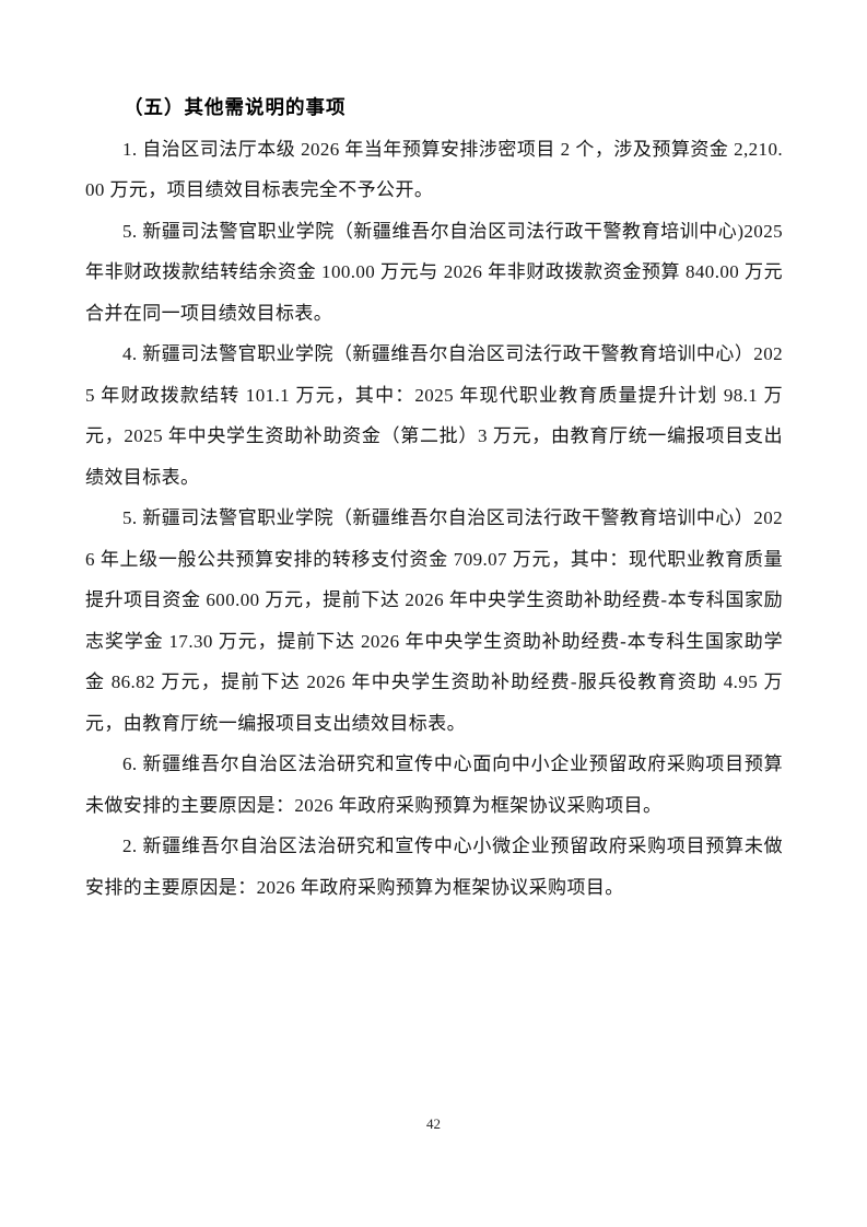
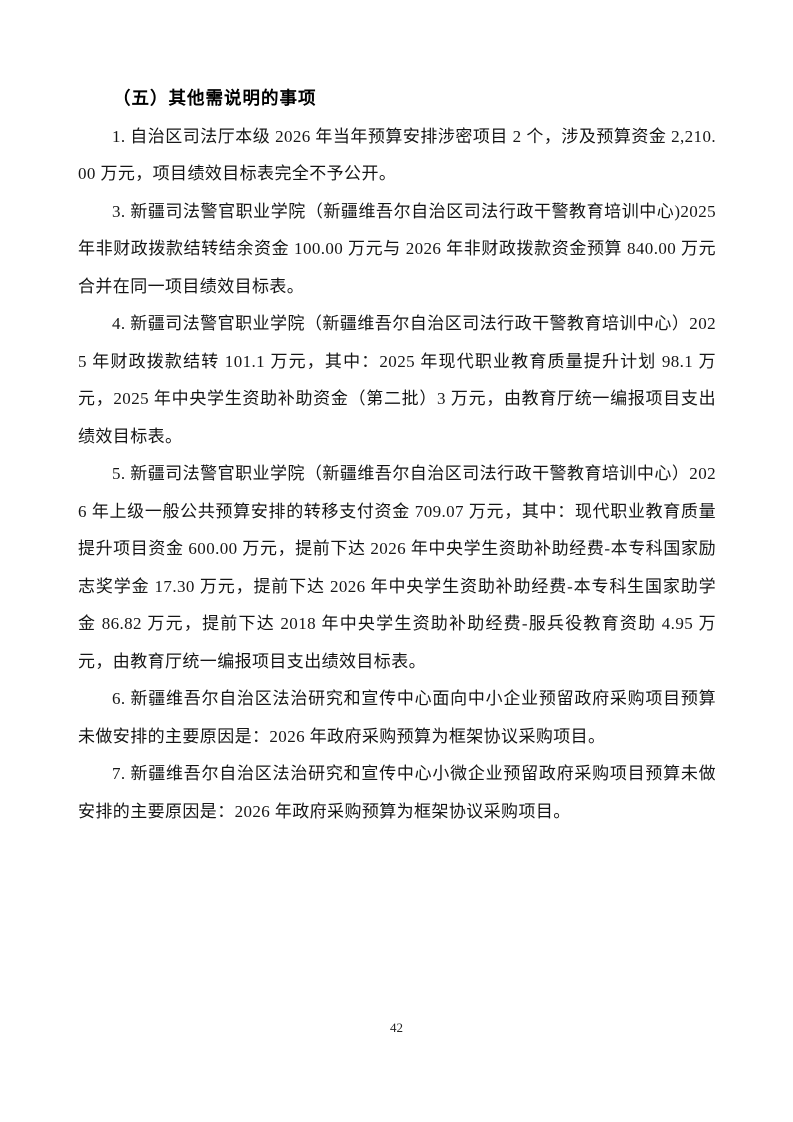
  （五）其他需说明的事项
  1. 自治区司法厅本级 2026 年当年预算安排涉密项目 2 个，涉及预算资金 2,210.00 万元，项目绩效目标表完全不予公开。
- 5. 新疆司法警官职业学院（新疆维吾尔自治区司法行政干警教育培训中心)2025 年非财政拨款结转结余资金 100.00 万元与 2026 年非财政拨款资金预算 840.00 万元合并在同一项目绩效目标表。
+ 3. 新疆司法警官职业学院（新疆维吾尔自治区司法行政干警教育培训中心)2025 年非财政拨款结转结余资金 100.00 万元与 2026 年非财政拨款资金预算 840.00 万元合并在同一项目绩效目标表。
  4. 新疆司法警官职业学院（新疆维吾尔自治区司法行政干警教育培训中心）2025 年财政拨款结转 101.1 万元，其中：2025 年现代职业教育质量提升计划 98.1 万元，2025 年中央学生资助补助资金（第二批）3 万元，由教育厅统一编报项目支出绩效目标表。
- 5. 新疆司法警官职业学院（新疆维吾尔自治区司法行政干警教育培训中心）2026 年上级一般公共预算安排的转移支付资金 709.07 万元，其中：现代职业教育质量提升项目资金 600.00 万元，提前下达 2026 年中央学生资助补助经费-本专科国家励志奖学金 17.30 万元，提前下达 2026 年中央学生资助补助经费-本专科生国家助学金 86.82 万元，提前下达 2026 年中央学生资助补助经费-服兵役教育资助 4.95 万元，由教育厅统一编报项目支出绩效目标表。
+ 5. 新疆司法警官职业学院（新疆维吾尔自治区司法行政干警教育培训中心）2026 年上级一般公共预算安排的转移支付资金 709.07 万元，其中：现代职业教育质量提升项目资金 600.00 万元，提前下达 2026 年中央学生资助补助经费-本专科国家励志奖学金 17.30 万元，提前下达 2026 年中央学生资助补助经费-本专科生国家助学金 86.82 万元，提前下达 2018 年中央学生资助补助经费-服兵役教育资助 4.95 万元，由教育厅统一编报项目支出绩效目标表。
  6. 新疆维吾尔自治区法治研究和宣传中心面向中小企业预留政府采购项目预算未做安排的主要原因是：2026 年政府采购预算为框架协议采购项目。
- 2. 新疆维吾尔自治区法治研究和宣传中心小微企业预留政府采购项目预算未做安排的主要原因是：2026 年政府采购预算为框架协议采购项目。
+ 7. 新疆维吾尔自治区法治研究和宣传中心小微企业预留政府采购项目预算未做安排的主要原因是：2026 年政府采购预算为框架协议采购项目。
  42
